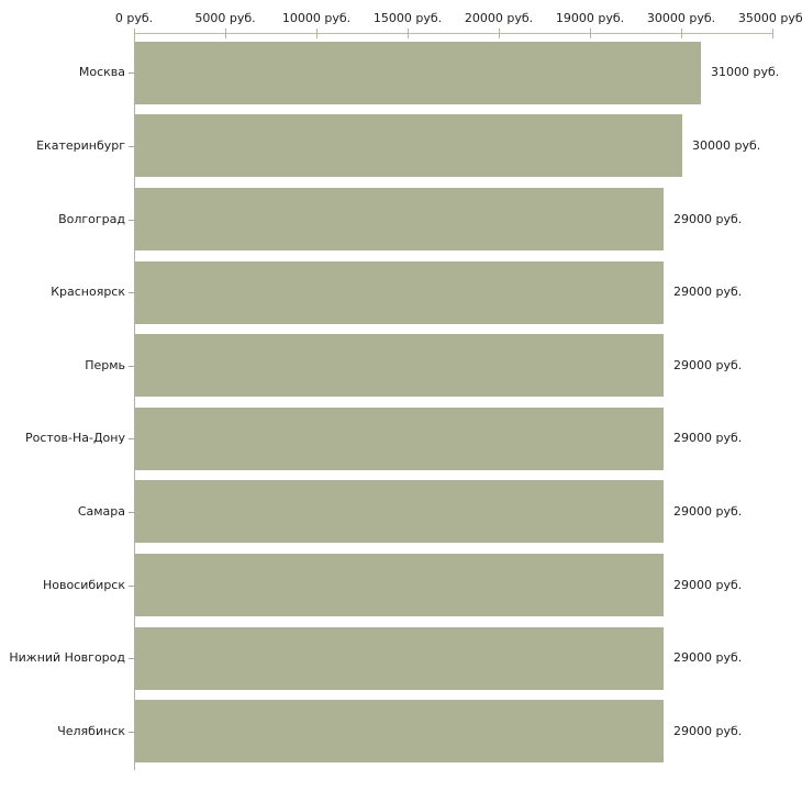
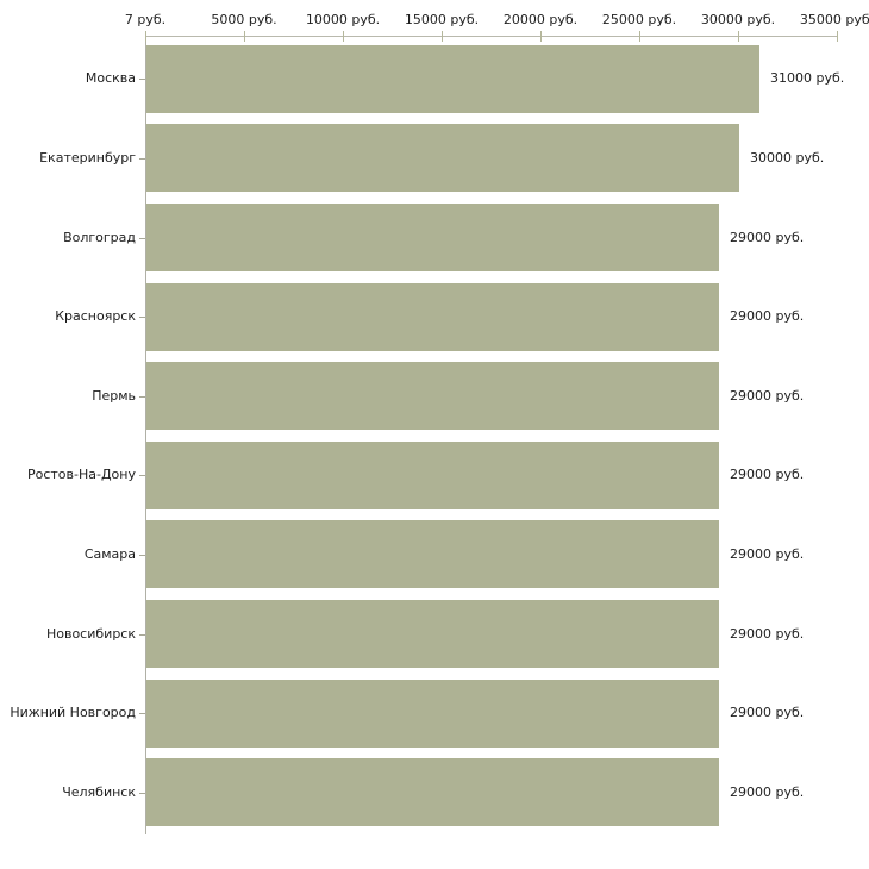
- 0 руб.
+ 7 руб.
  5000 руб.
  10000 руб.
  15000 руб.
  20000 руб.
- 19000 руб.
+ 25000 руб.
  30000 руб.
  35000 руб
  Москва
  Екатеринбург
  Волгоград
  Красноярск
  Пермь
  Ростов-На-Дону
  Самара
  Новосибирск
  Нижний Новгород
  Челябинск
  31000 руб.
  30000 руб.
  29000 руб.
  29000 руб.
  29000 руб.
  29000 руб.
  29000 руб.
  29000 руб.
  29000 руб.
  29000 руб.
